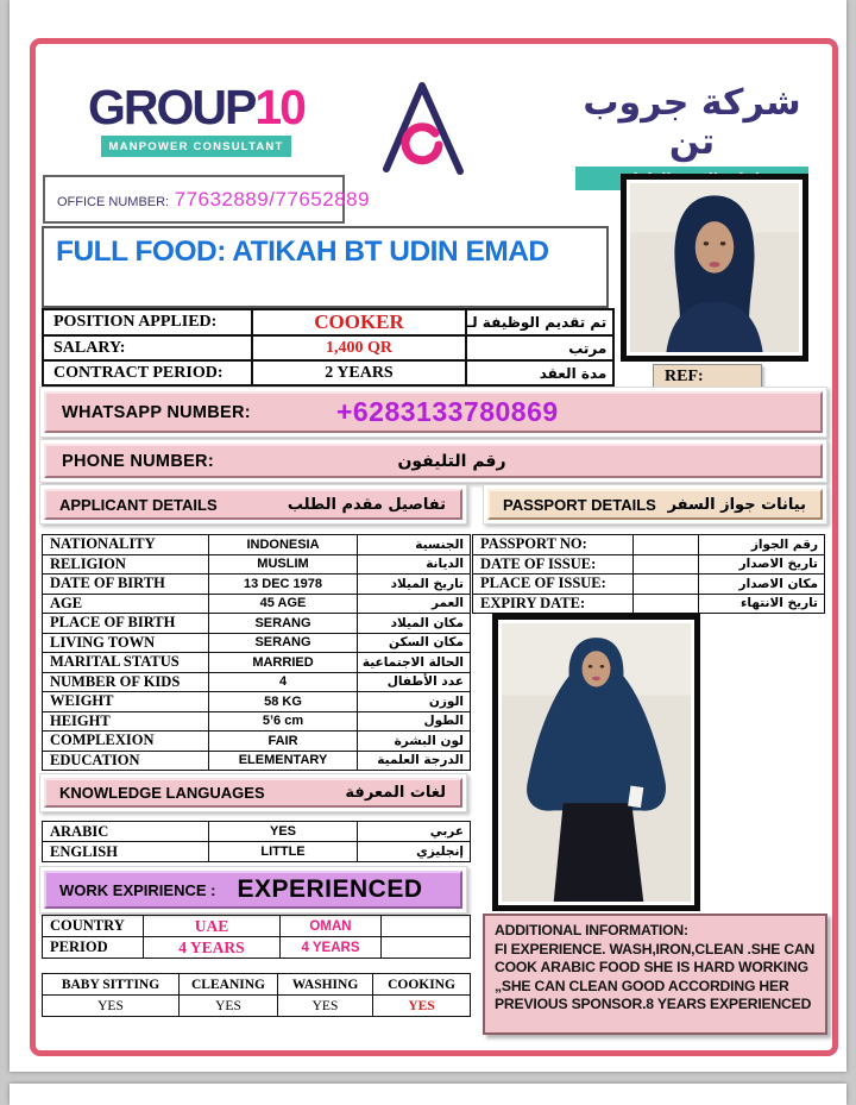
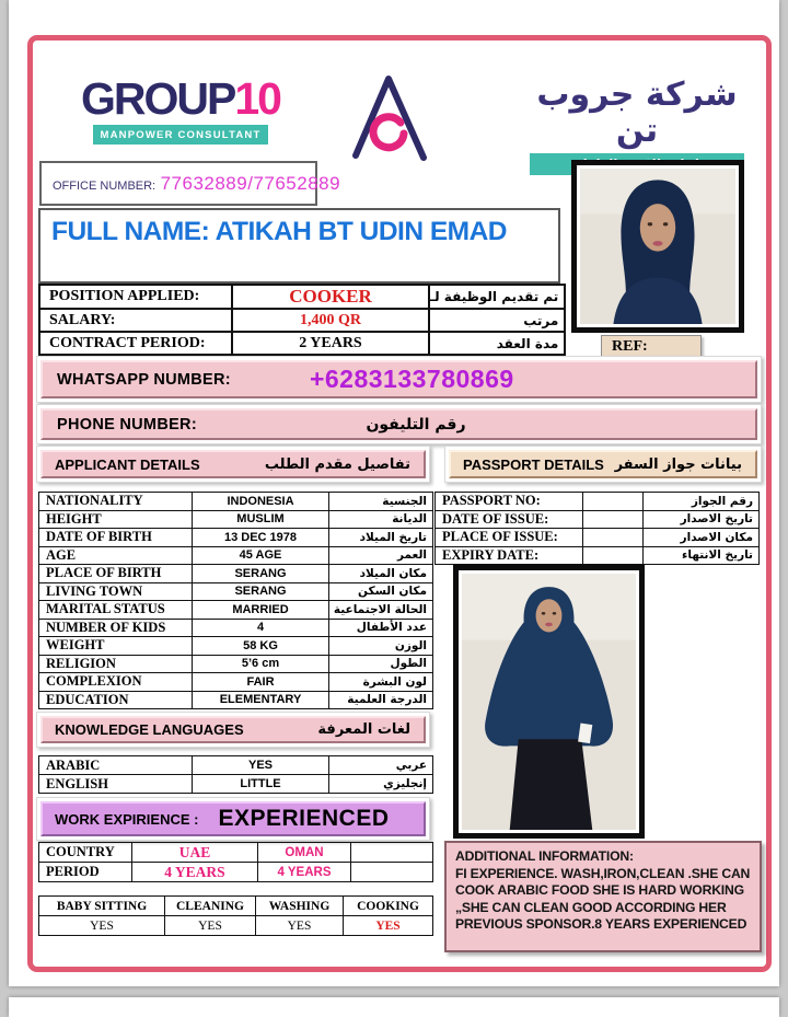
  GROUP10
  MANPOWER CONSULTANT
  شركة جروب تن
  OFFICE NUMBER: 77632889/77652889
- FULL FOOD: ATIKAH BT UDIN EMAD
+ FULL NAME: ATIKAH BT UDIN EMAD
  REF:
  POSITION APPLIED:	COOKER	تم تقديم الوظيفة لـ
  SALARY:	1,400 QR	مرتب
  CONTRACT PERIOD:	2 YEARS	مدة العقد
  WHATSAPP NUMBER:
  +6283133780869
  PHONE NUMBER:
  رقم التليفون
  APPLICANT DETAILS
  تفاصيل مقدم الطلب
  PASSPORT DETAILS
  بيانات جواز السفر
  NATIONALITY	INDONESIA	الجنسية
- RELIGION	MUSLIM	الديانة
+ HEIGHT	MUSLIM	الديانة
  DATE OF BIRTH	13 DEC 1978	تاريخ الميلاد
  AGE	45 AGE	العمر
  PLACE OF BIRTH	SERANG	مكان الميلاد
  LIVING TOWN	SERANG	مكان السكن
  MARITAL STATUS	MARRIED	الحالة الاجتماعية
  NUMBER OF KIDS	4	عدد الأطفال
  WEIGHT	58 KG	الوزن
- HEIGHT	5’6 cm	الطول
+ RELIGION	5’6 cm	الطول
  COMPLEXION	FAIR	لون البشرة
  EDUCATION	ELEMENTARY	الدرجة العلمية
  PASSPORT NO:		رقم الجواز
  DATE OF ISSUE:		تاريخ الاصدار
  PLACE OF ISSUE:		مكان الاصدار
  EXPIRY DATE:		تاريخ الانتهاء
  KNOWLEDGE LANGUAGES
  لغات المعرفة
  ARABIC	YES	عربي
  ENGLISH	LITTLE	إنجليزي
  WORK EXPIRIENCE :
  EXPERIENCED
  COUNTRY	UAE	OMAN
  PERIOD	4 YEARS	4 YEARS
  BABY SITTING	CLEANING	WASHING	COOKING
  YES	YES	YES	YES
  ADDITIONAL INFORMATION:
  FI EXPERIENCE. WASH,IRON,CLEAN .SHE CAN
  COOK ARABIC FOOD SHE IS HARD WORKING
  „SHE CAN CLEAN GOOD ACCORDING HER
  PREVIOUS SPONSOR.8 YEARS EXPERIENCED
